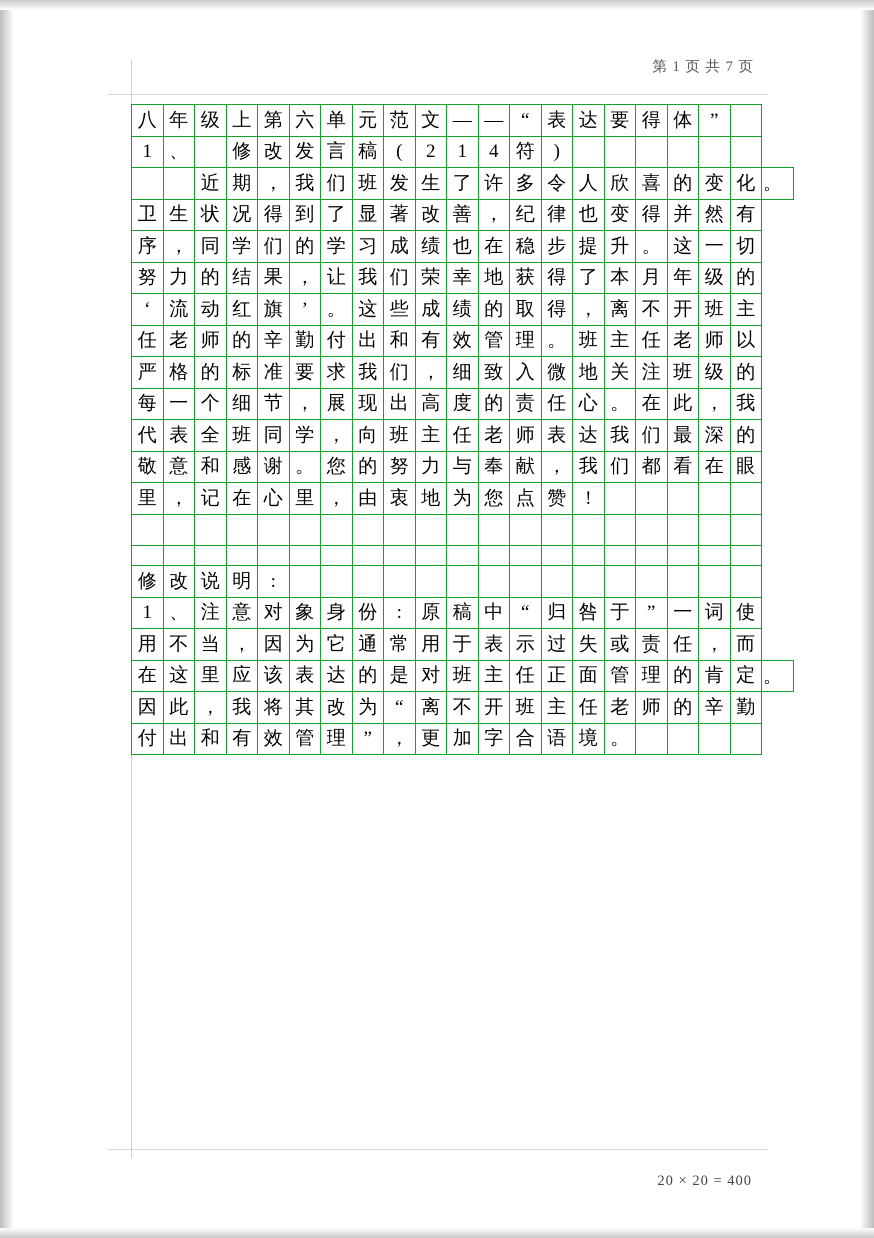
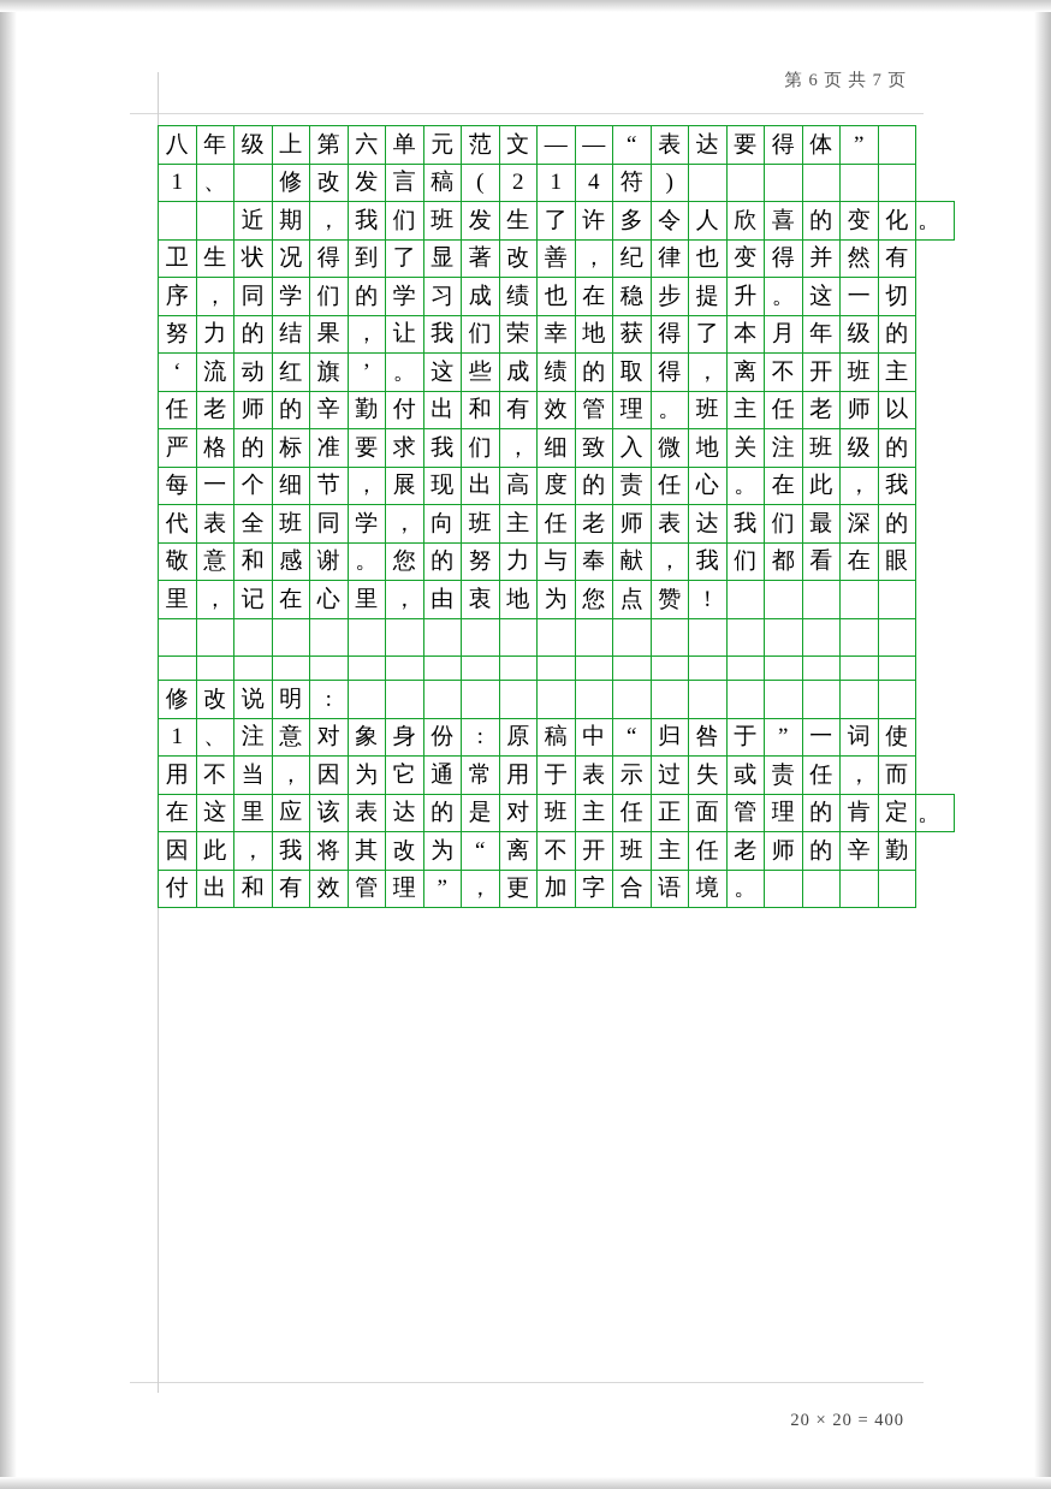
- 第 1 页 共 7 页
+ 第 6 页 共 7 页
  八	年	级	上	第	六	单	元	范	文	—	—	“	表	达	要	得	体	”
  1	、		修	改	发	言	稿	(	2	1	4	符	)
  		近	期	，	我	们	班	发	生	了	许	多	令	人	欣	喜	的	变	化	。
  卫	生	状	况	得	到	了	显	著	改	善	，	纪	律	也	变	得	并	然	有
  序	，	同	学	们	的	学	习	成	绩	也	在	稳	步	提	升	。	这	一	切
  努	力	的	结	果	，	让	我	们	荣	幸	地	获	得	了	本	月	年	级	的
  ‘	流	动	红	旗	’	。	这	些	成	绩	的	取	得	，	离	不	开	班	主
  任	老	师	的	辛	勤	付	出	和	有	效	管	理	。	班	主	任	老	师	以
  严	格	的	标	准	要	求	我	们	，	细	致	入	微	地	关	注	班	级	的
  每	一	个	细	节	，	展	现	出	高	度	的	责	任	心	。	在	此	，	我
  代	表	全	班	同	学	，	向	班	主	任	老	师	表	达	我	们	最	深	的
  敬	意	和	感	谢	。	您	的	努	力	与	奉	献	，	我	们	都	看	在	眼
  里	，	记	在	心	里	，	由	衷	地	为	您	点	赞	!
  修	改	说	明	:
  1	、	注	意	对	象	身	份	:	原	稿	中	“	归	咎	于	”	一	词	使
  用	不	当	，	因	为	它	通	常	用	于	表	示	过	失	或	责	任	，	而
  在	这	里	应	该	表	达	的	是	对	班	主	任	正	面	管	理	的	肯	定	。
  因	此	，	我	将	其	改	为	“	离	不	开	班	主	任	老	师	的	辛	勤
  付	出	和	有	效	管	理	”	，	更	加	字	合	语	境	。
  20 × 20 = 400
